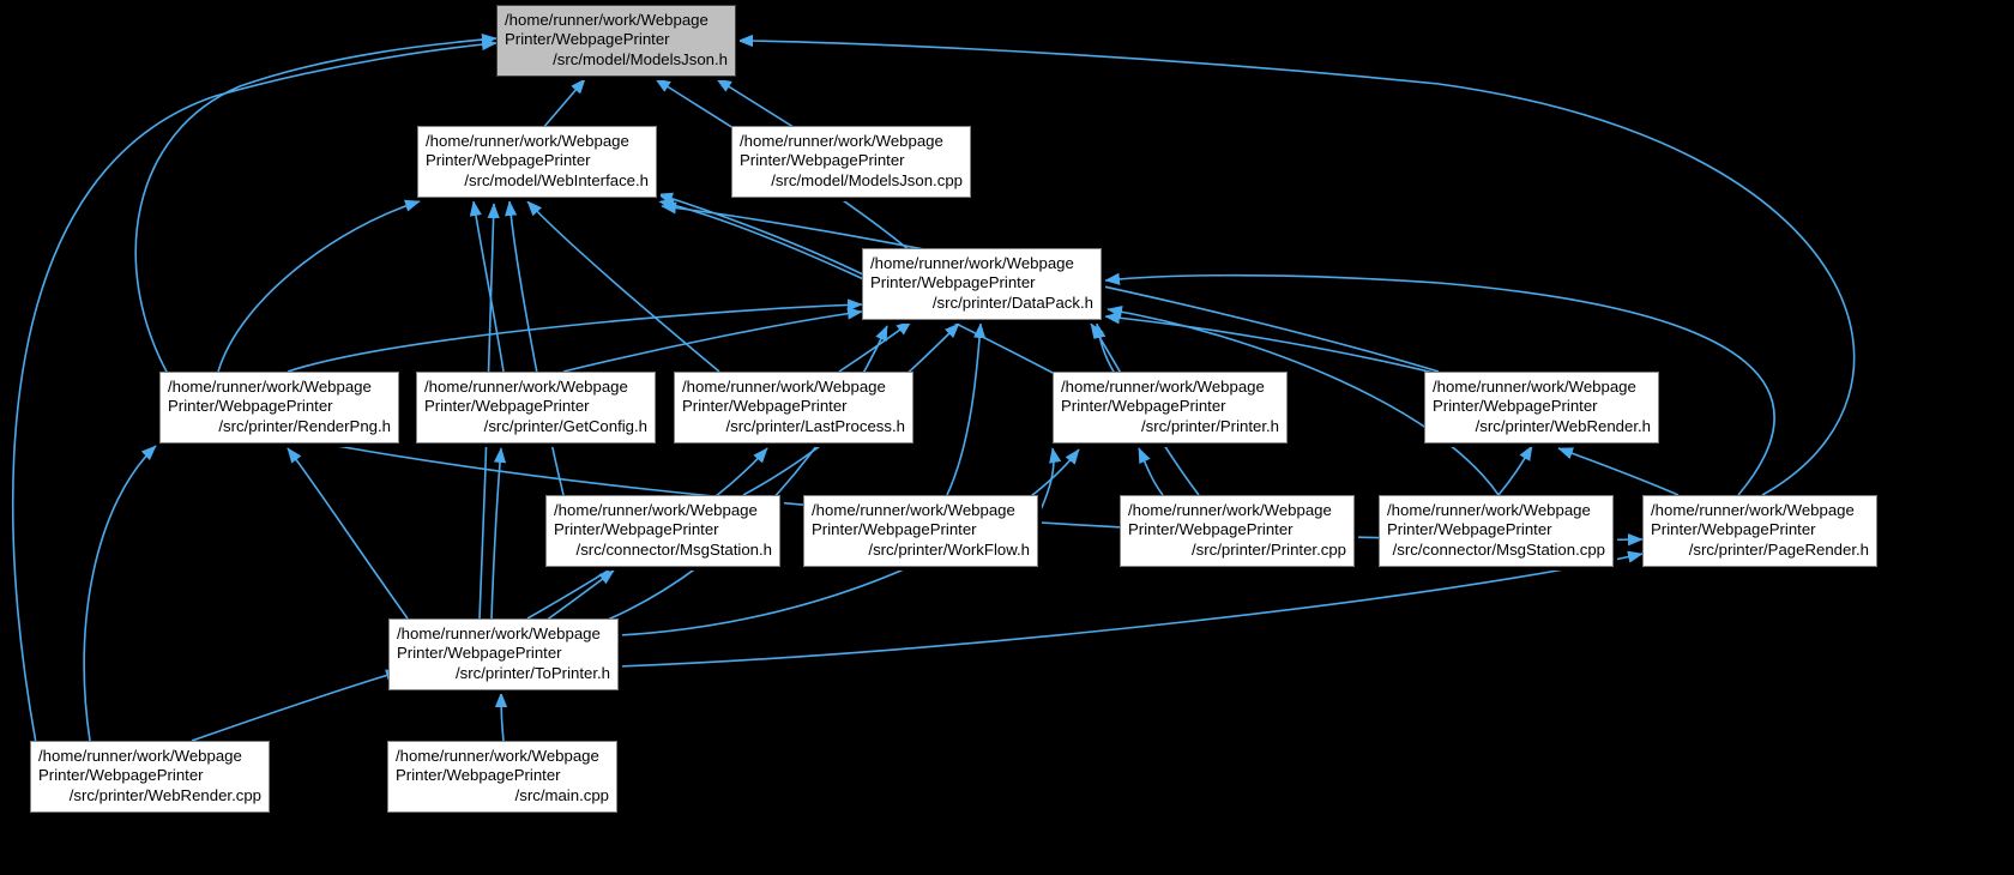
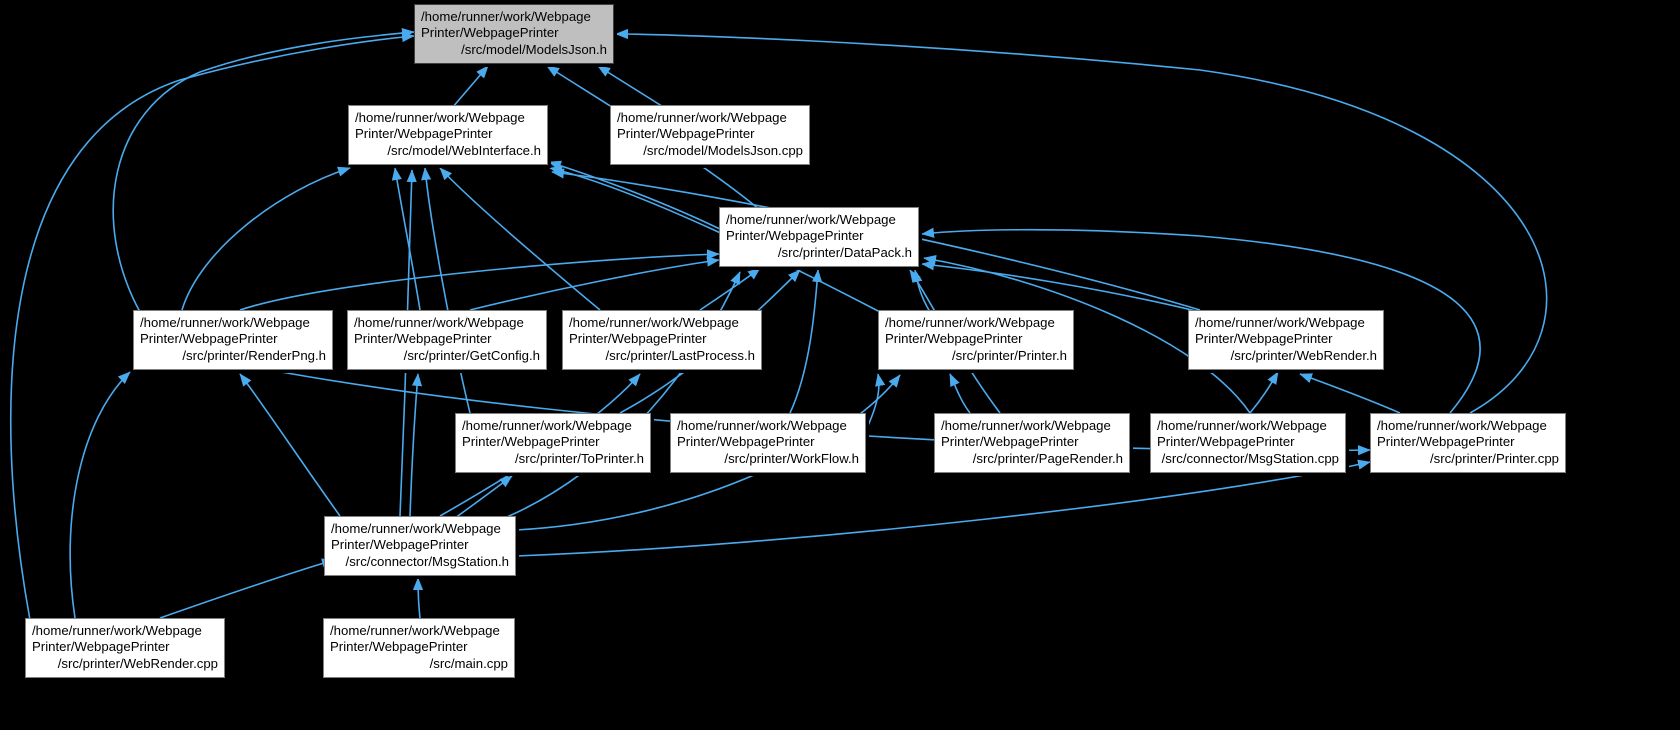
  /home/runner/work/Webpage
  Printer/WebpagePrinter
  /src/model/ModelsJson.h
  /home/runner/work/Webpage
  Printer/WebpagePrinter
  /src/model/WebInterface.h
  /home/runner/work/Webpage
  Printer/WebpagePrinter
  /src/model/ModelsJson.cpp
  /home/runner/work/Webpage
  Printer/WebpagePrinter
  /src/printer/DataPack.h
  /home/runner/work/Webpage
  Printer/WebpagePrinter
  /src/printer/RenderPng.h
  /home/runner/work/Webpage
  Printer/WebpagePrinter
  /src/printer/GetConfig.h
  /home/runner/work/Webpage
  Printer/WebpagePrinter
  /src/printer/LastProcess.h
  /home/runner/work/Webpage
  Printer/WebpagePrinter
  /src/printer/Printer.h
  /home/runner/work/Webpage
  Printer/WebpagePrinter
  /src/printer/WebRender.h
  /home/runner/work/Webpage
  Printer/WebpagePrinter
- /src/connector/MsgStation.h
+ /src/printer/ToPrinter.h
  /home/runner/work/Webpage
  Printer/WebpagePrinter
  /src/printer/WorkFlow.h
  /home/runner/work/Webpage
  Printer/WebpagePrinter
- /src/printer/Printer.cpp
+ /src/printer/PageRender.h
  /home/runner/work/Webpage
  Printer/WebpagePrinter
  /src/connector/MsgStation.cpp
  /home/runner/work/Webpage
  Printer/WebpagePrinter
- /src/printer/PageRender.h
+ /src/printer/Printer.cpp
  /home/runner/work/Webpage
  Printer/WebpagePrinter
- /src/printer/ToPrinter.h
+ /src/connector/MsgStation.h
  /home/runner/work/Webpage
  Printer/WebpagePrinter
  /src/printer/WebRender.cpp
  /home/runner/work/Webpage
  Printer/WebpagePrinter
  /src/main.cpp
